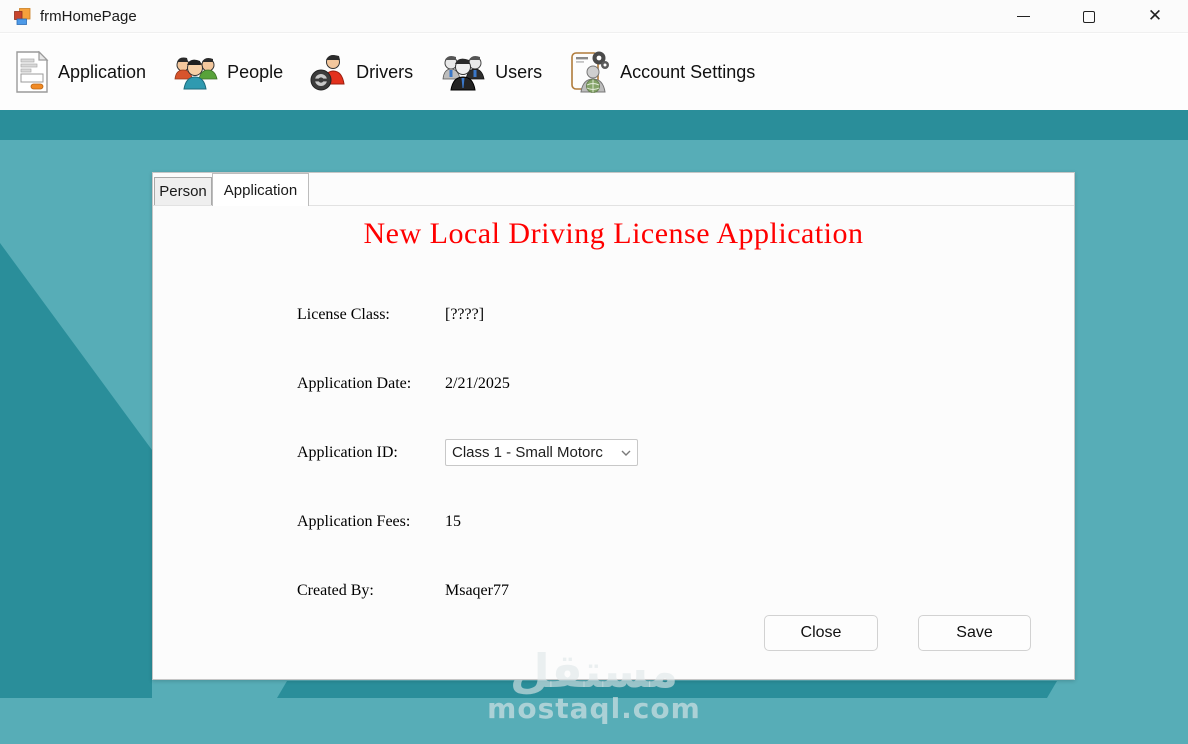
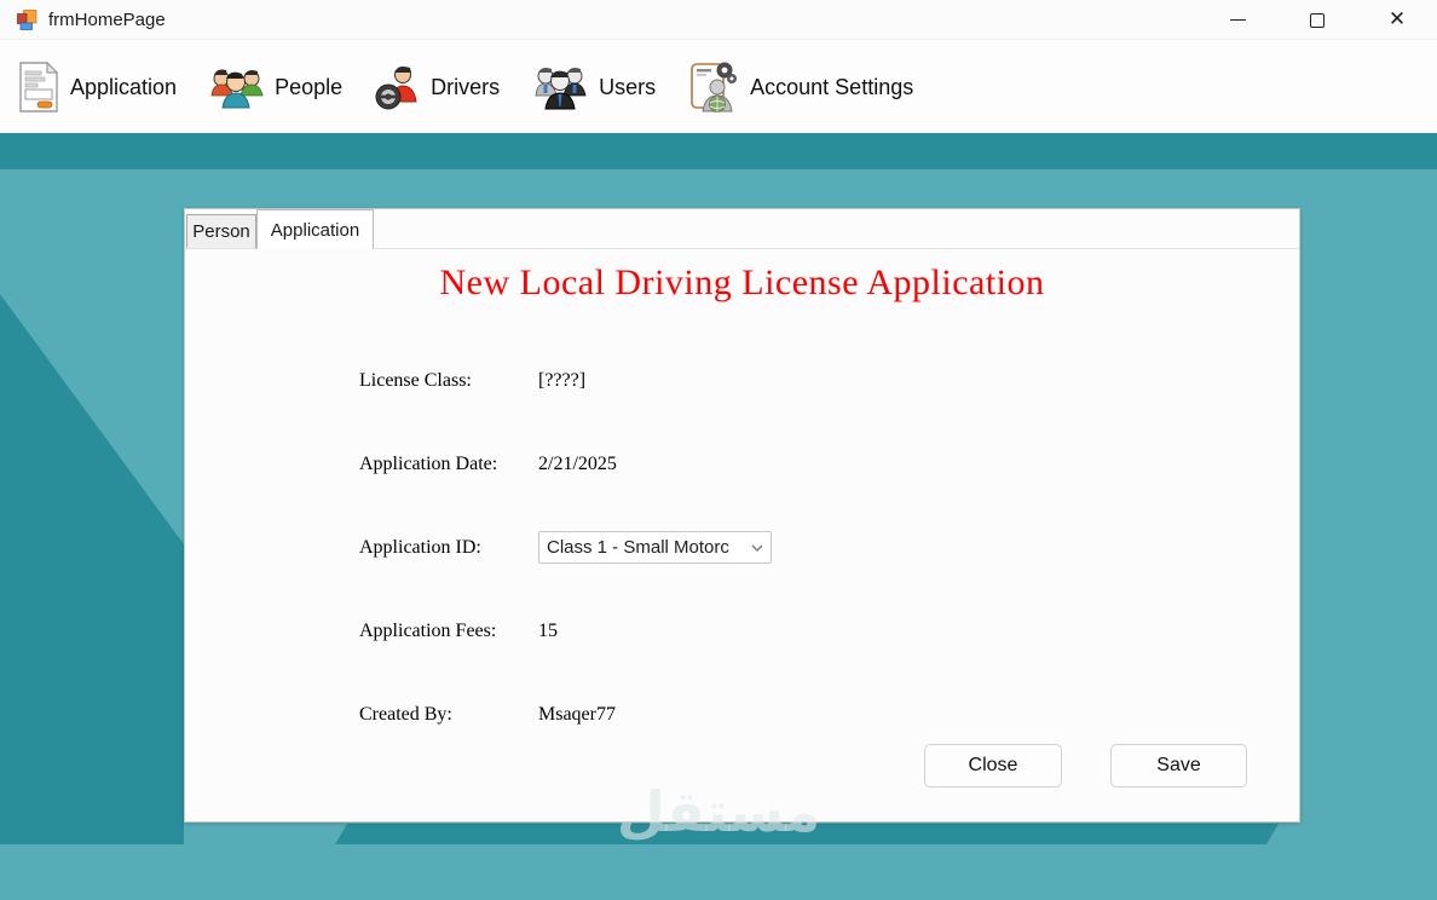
  frmHomePage
  ✕
  Application
  People
  Drivers
  Users
  Account Settings
  Person
  Application
  New Local Driving License Application
  License Class:
  [????]
  Application Date:
  2/21/2025
  Application ID:
  Class 1 - Small Motorc
  Application Fees:
  15
  Created By:
  Msaqer77
  Close
  Save
  مستقل
- mostaql.com
